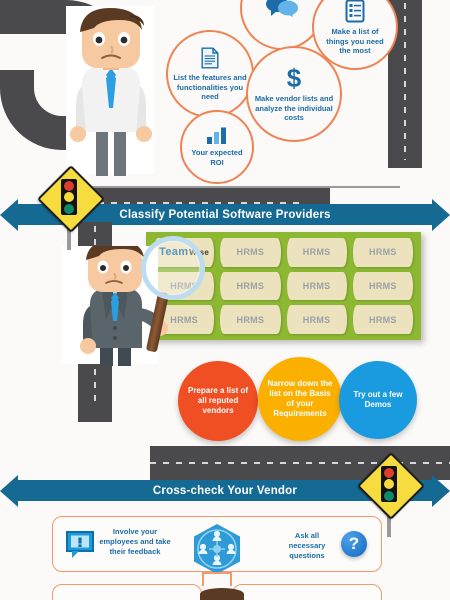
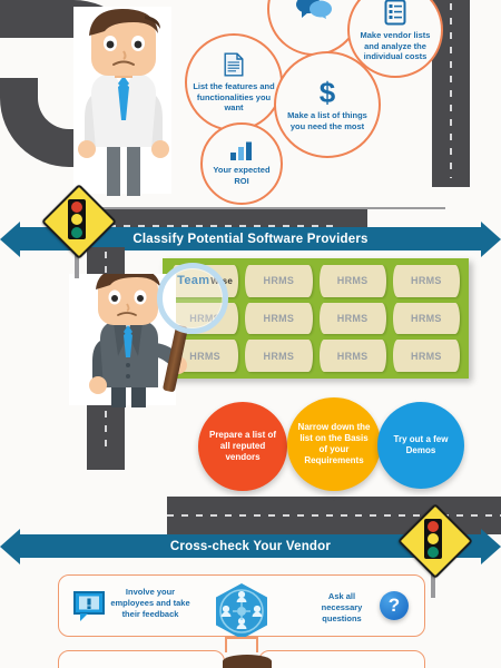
- Make a list of things you need the most
+ Make vendor lists and analyze the individual costs
- List the features and functionalities you need
+ List the features and functionalities you want
  $
- Make vendor lists and analyze the individual costs
+ Make a list of things you need the most
  Your expected ROI
  Classify Potential Software Providers
  Team
  Wise
  HRMS
  HRMS
  HRMS
  HRMS
  HRMS
  HRMS
  HRMS
  HRMS
  HRMS
  HRMS
  HRMS
  Prepare a list of all reputed vendors
  Narrow down the list on the Basis of your Requirements
  Try out a few Demos
  Cross-check Your Vendor
  Involve your employees and take their feedback
  Ask all necessary questions
  ?
